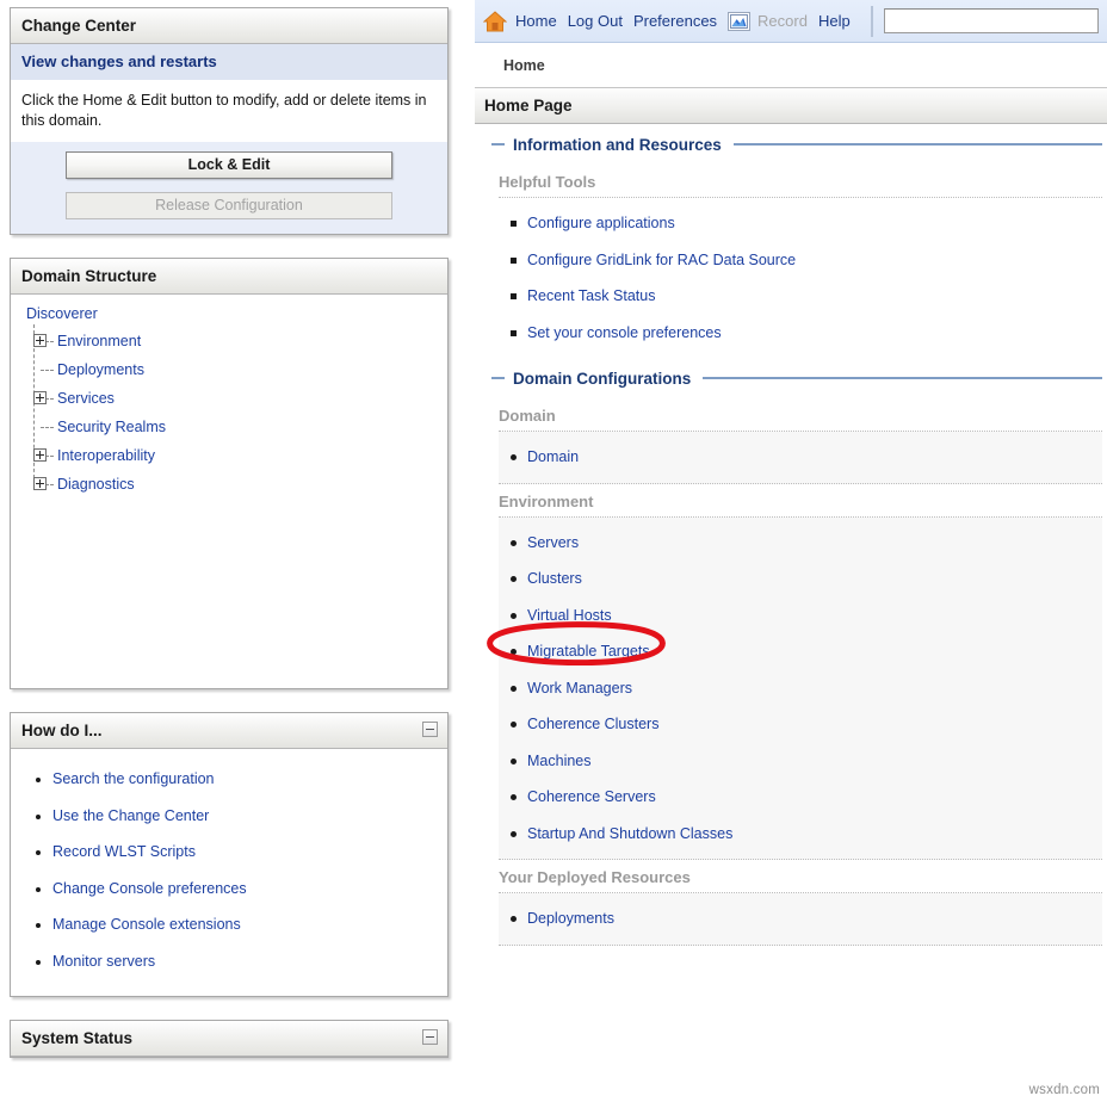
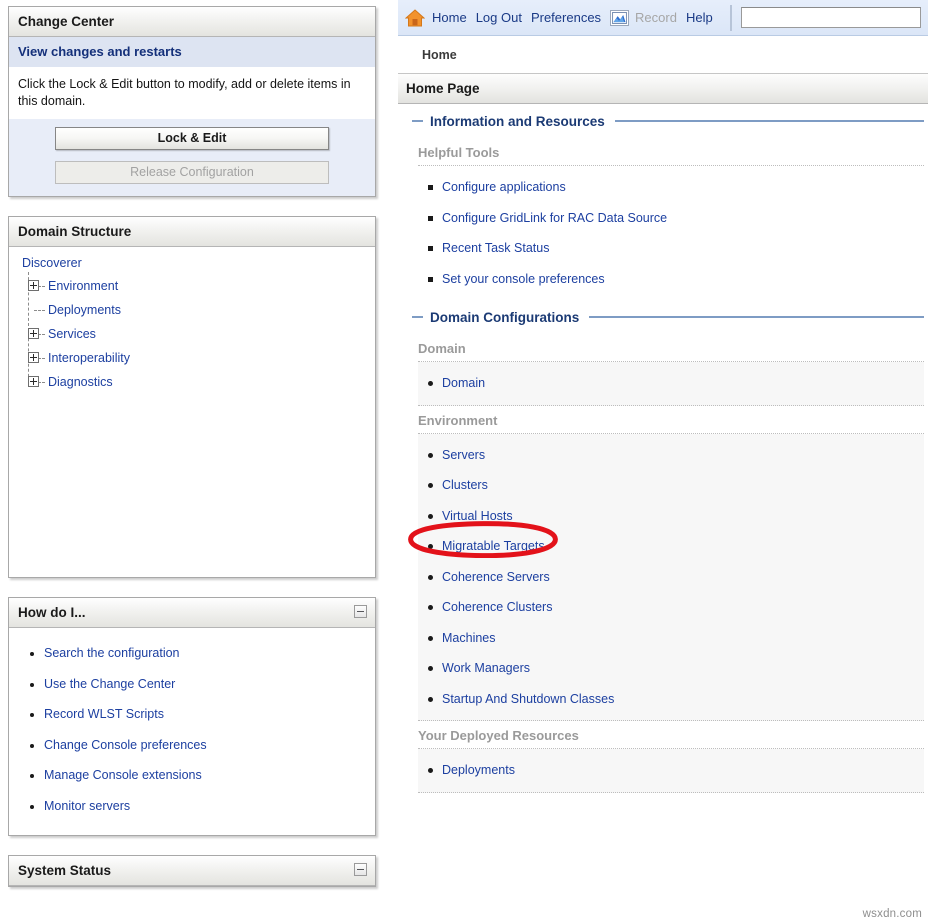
  Change Center
  View changes and restarts
- Click the Home & Edit button to modify, add or delete items in this domain.
+ Click the Lock & Edit button to modify, add or delete items in this domain.
  Lock & Edit
  Release Configuration
  Domain Structure
  Discoverer
  Environment
  Deployments
  Services
- Security Realms
  Interoperability
  Diagnostics
  How do I...
  Search the configuration
  Use the Change Center
  Record WLST Scripts
  Change Console preferences
  Manage Console extensions
  Monitor servers
  System Status
  Home
  Log Out
  Preferences
  Record
  Help
  Home
  Home Page
  Information and Resources
  Helpful Tools
  Configure applications
  Configure GridLink for RAC Data Source
  Recent Task Status
  Set your console preferences
  Domain Configurations
  Domain
  Domain
  Environment
  Servers
  Clusters
  Virtual Hosts
  Migratable Targets
- Work Managers
+ Coherence Servers
  Coherence Clusters
  Machines
- Coherence Servers
+ Work Managers
  Startup And Shutdown Classes
  Your Deployed Resources
  Deployments
  wsxdn.com
